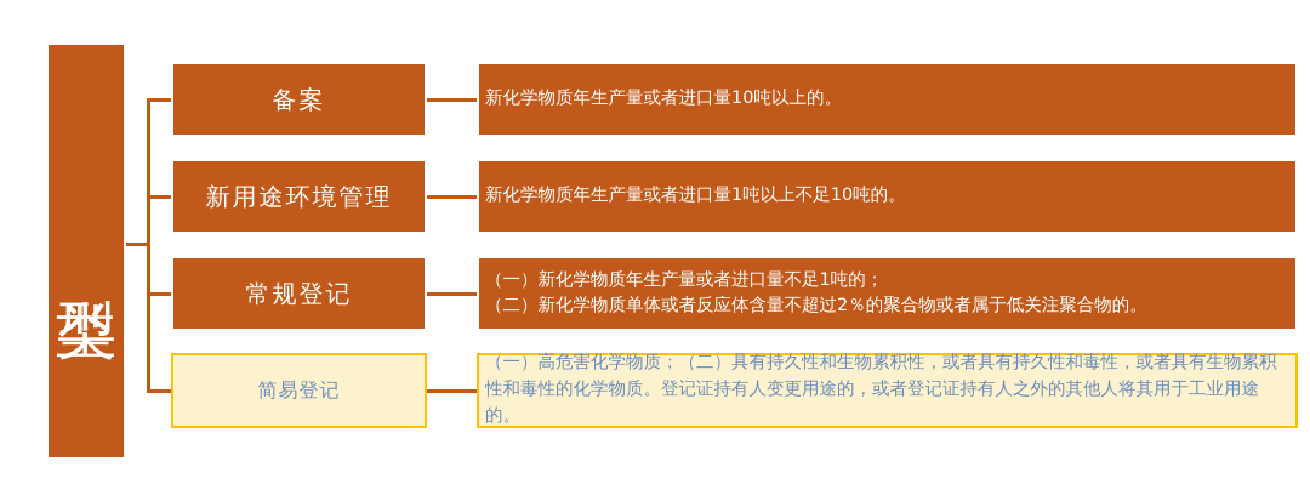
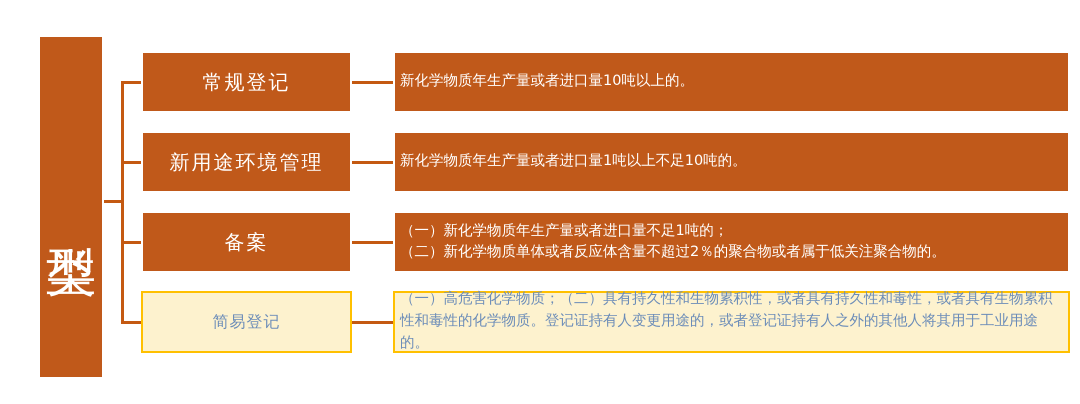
- 备案
+ 常规登记
  新化学物质年生产量或者进口量10吨以上的。
  新用途环境管理
  新化学物质年生产量或者进口量1吨以上不足10吨的。
- 常规登记
+ 备案
  （一）新化学物质年生产量或者进口量不足1吨的；
  （二）新化学物质单体或者反应体含量不超过2％的聚合物或者属于低关注聚合物的。
  简易登记
  （一）高危害化学物质；（二）具有持久性和生物累积性，或者具有持久性和毒性，或者具有生物累积性和毒性的化学物质。登记证持有人变更用途的，或者登记证持有人之外的其他人将其用于工业用途的。
